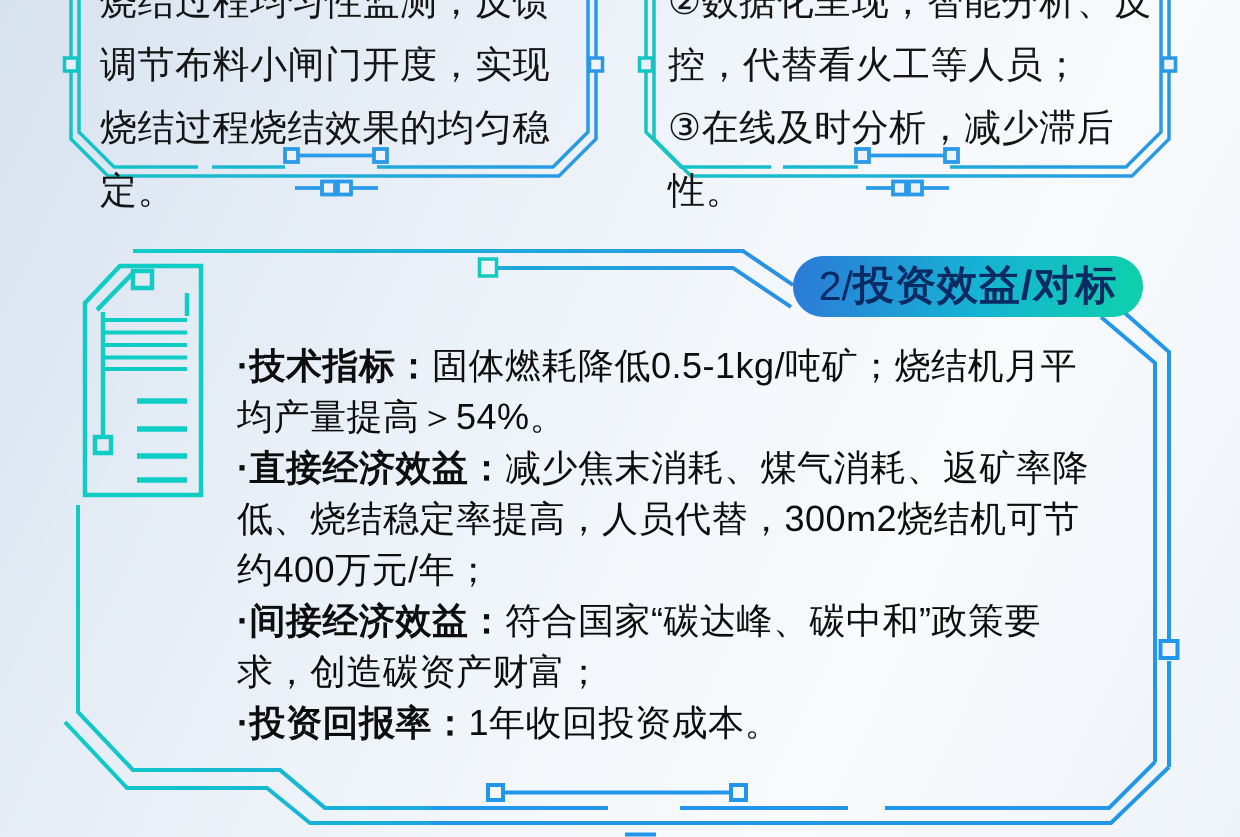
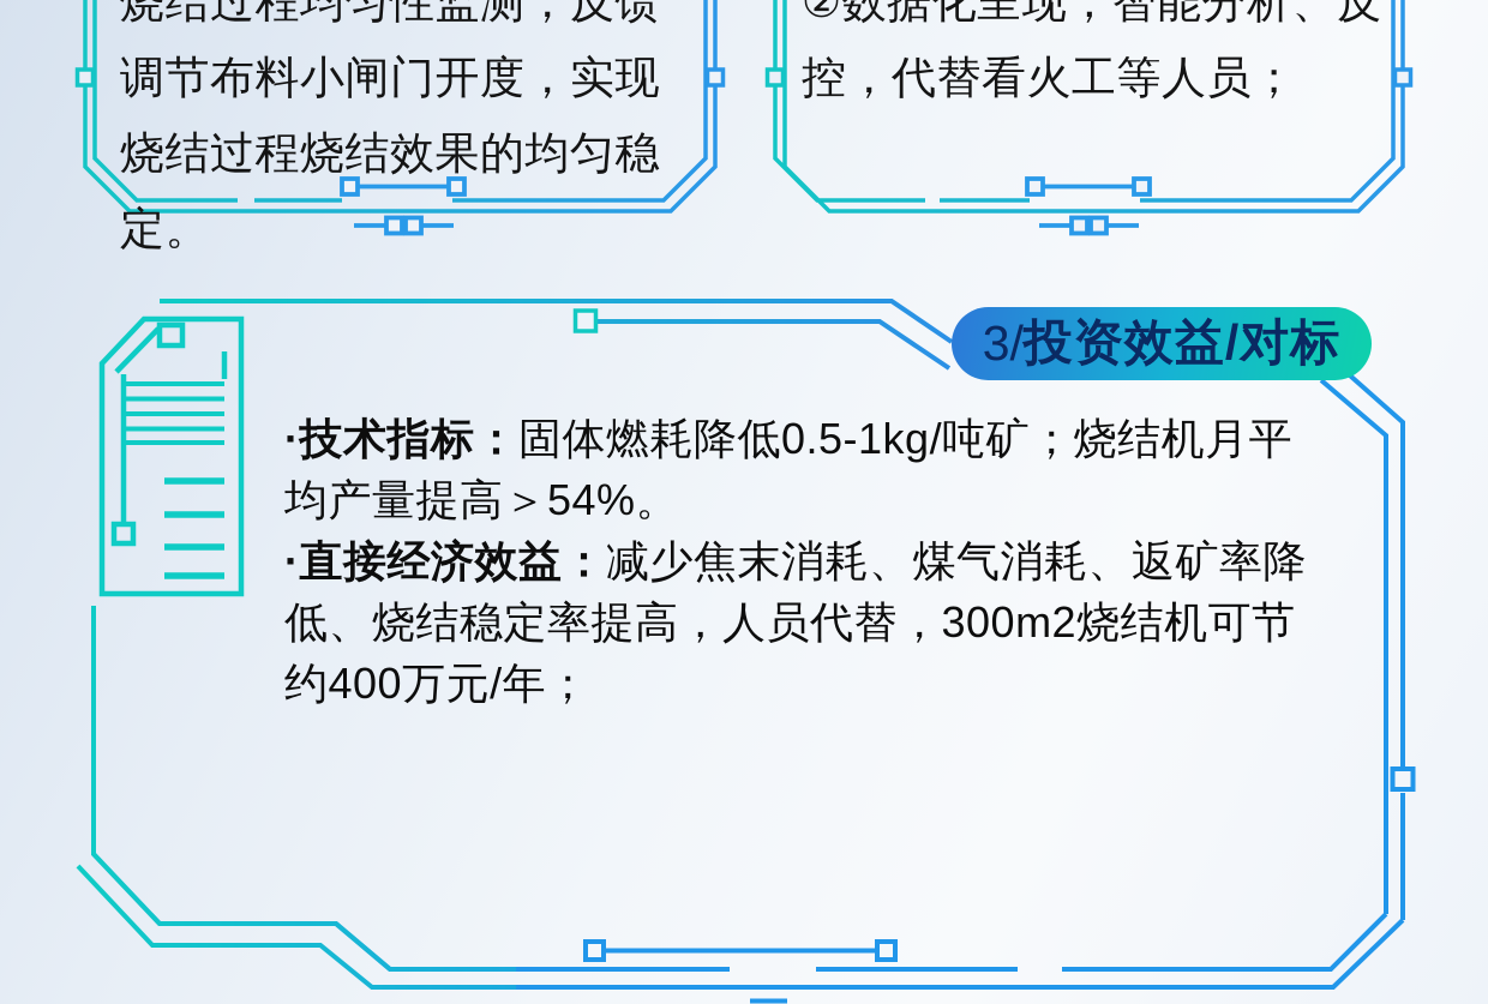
  烧结过程均匀性监测，反馈调节布料小闸门开度，实现烧结过程烧结效果的均匀稳定。
  ②数据化呈现，智能分析、反控，代替看火工等人员；
- ③在线及时分析，减少滞后性。
- 2/
+ 3/
  投资效益/对标
  ·技术指标：固体燃耗降低0.5-1kg/吨矿；烧结机月平均产量提高＞54%。
  ·直接经济效益：减少焦末消耗、煤气消耗、返矿率降低、烧结稳定率提高，人员代替，300m2烧结机可节约400万元/年；
- ·间接经济效益：符合国家“碳达峰、碳中和”政策要求，创造碳资产财富；
- ·投资回报率：1年收回投资成本。
